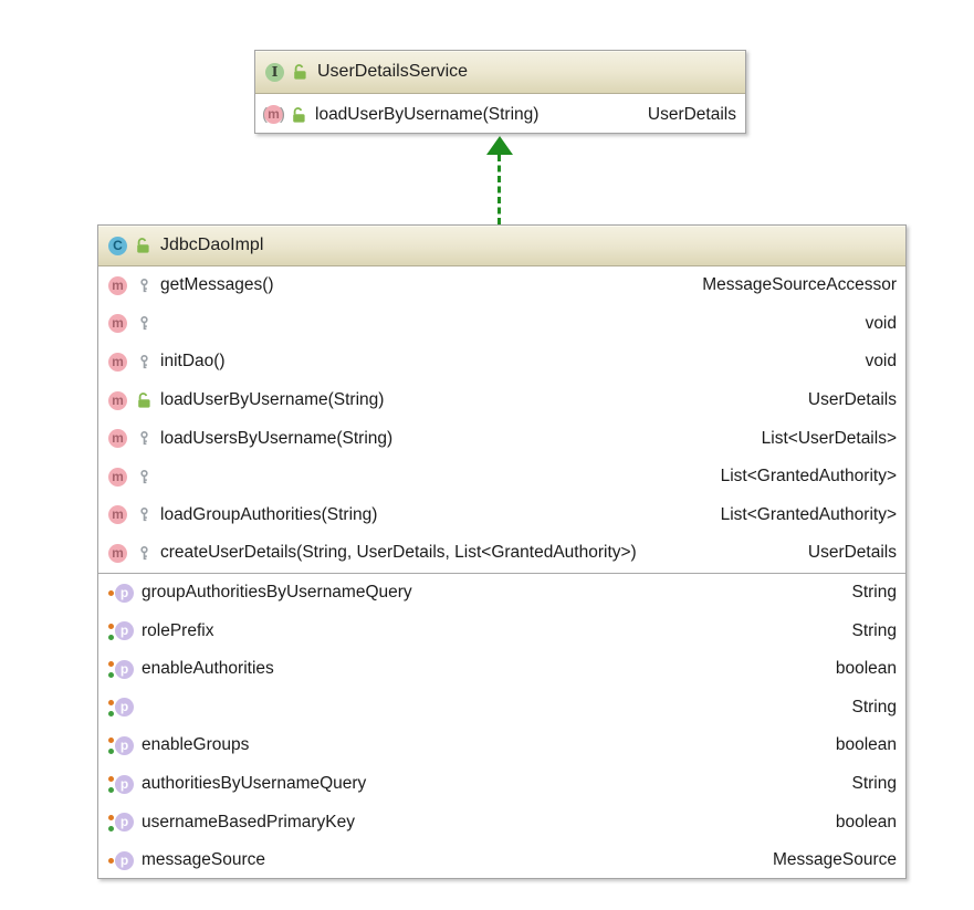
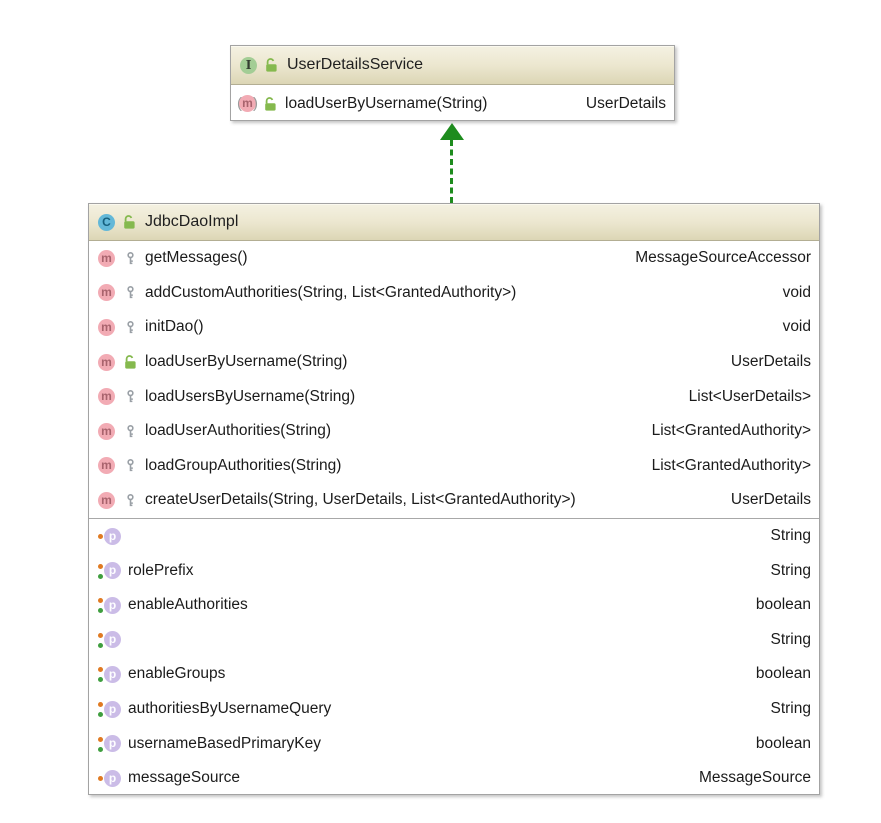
  I
  UserDetailsService
  m
  )
  loadUserByUsername(String)
  UserDetails
  C
  JdbcDaoImpl
  m
  getMessages()
  MessageSourceAccessor
  m
+ addCustomAuthorities(String, List<GrantedAuthority>)
  void
  m
  initDao()
  void
  m
  loadUserByUsername(String)
  UserDetails
  m
  loadUsersByUsername(String)
  List<UserDetails>
  m
+ loadUserAuthorities(String)
  List<GrantedAuthority>
  m
  loadGroupAuthorities(String)
  List<GrantedAuthority>
  m
  createUserDetails(String, UserDetails, List<GrantedAuthority>)
  UserDetails
  p
- groupAuthoritiesByUsernameQuery
  String
  p
  rolePrefix
  String
  p
  enableAuthorities
  boolean
  p
  String
  p
  enableGroups
  boolean
  p
  authoritiesByUsernameQuery
  String
  p
  usernameBasedPrimaryKey
  boolean
  p
  messageSource
  MessageSource
